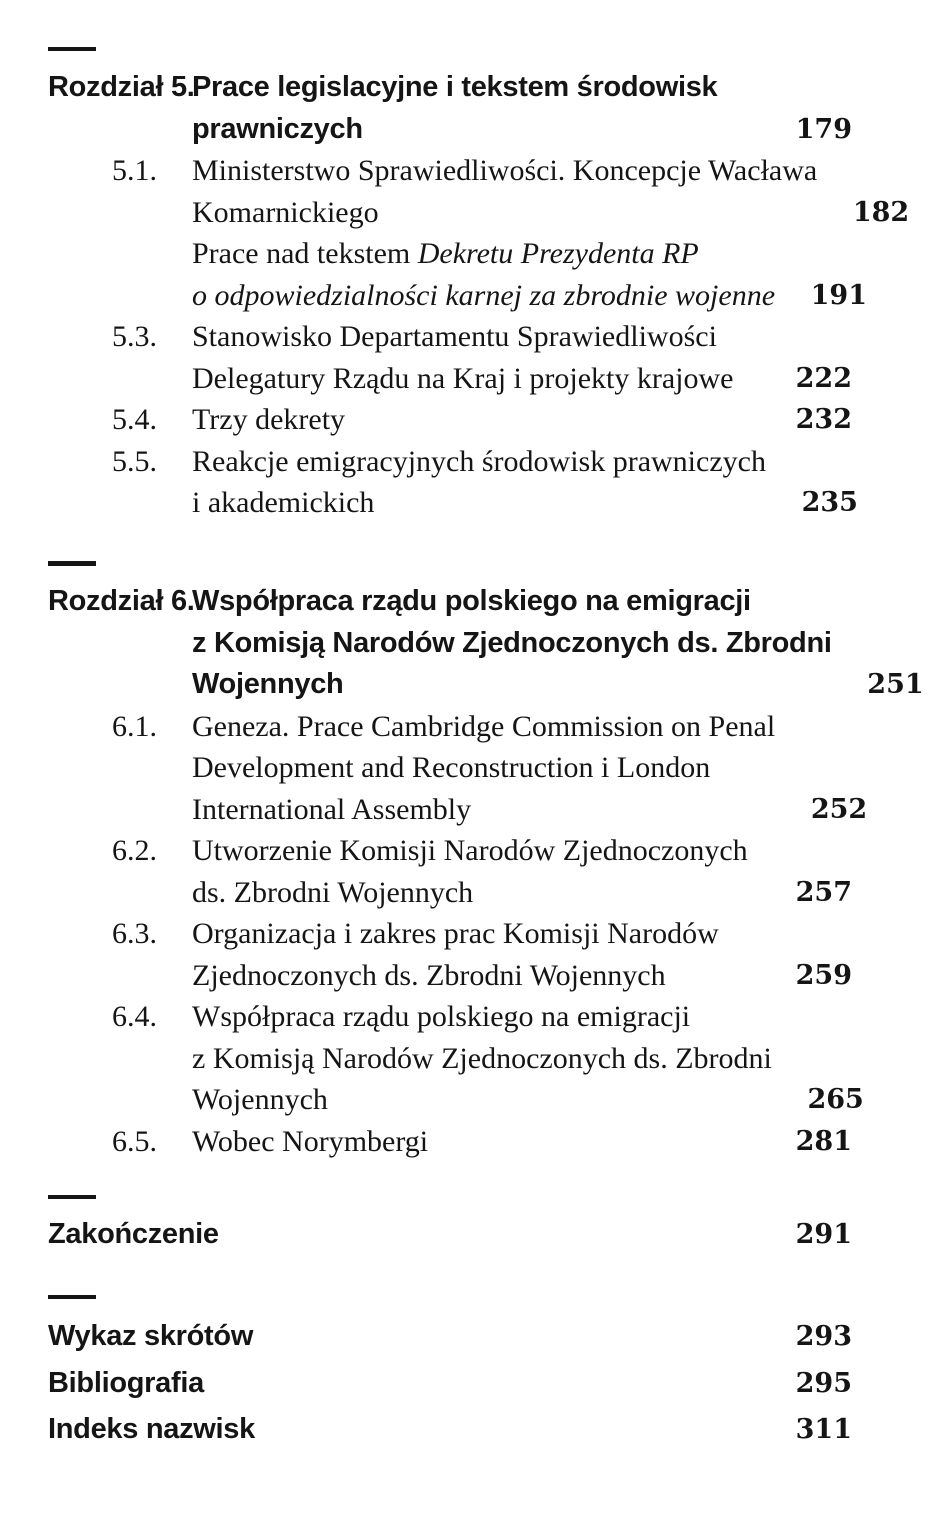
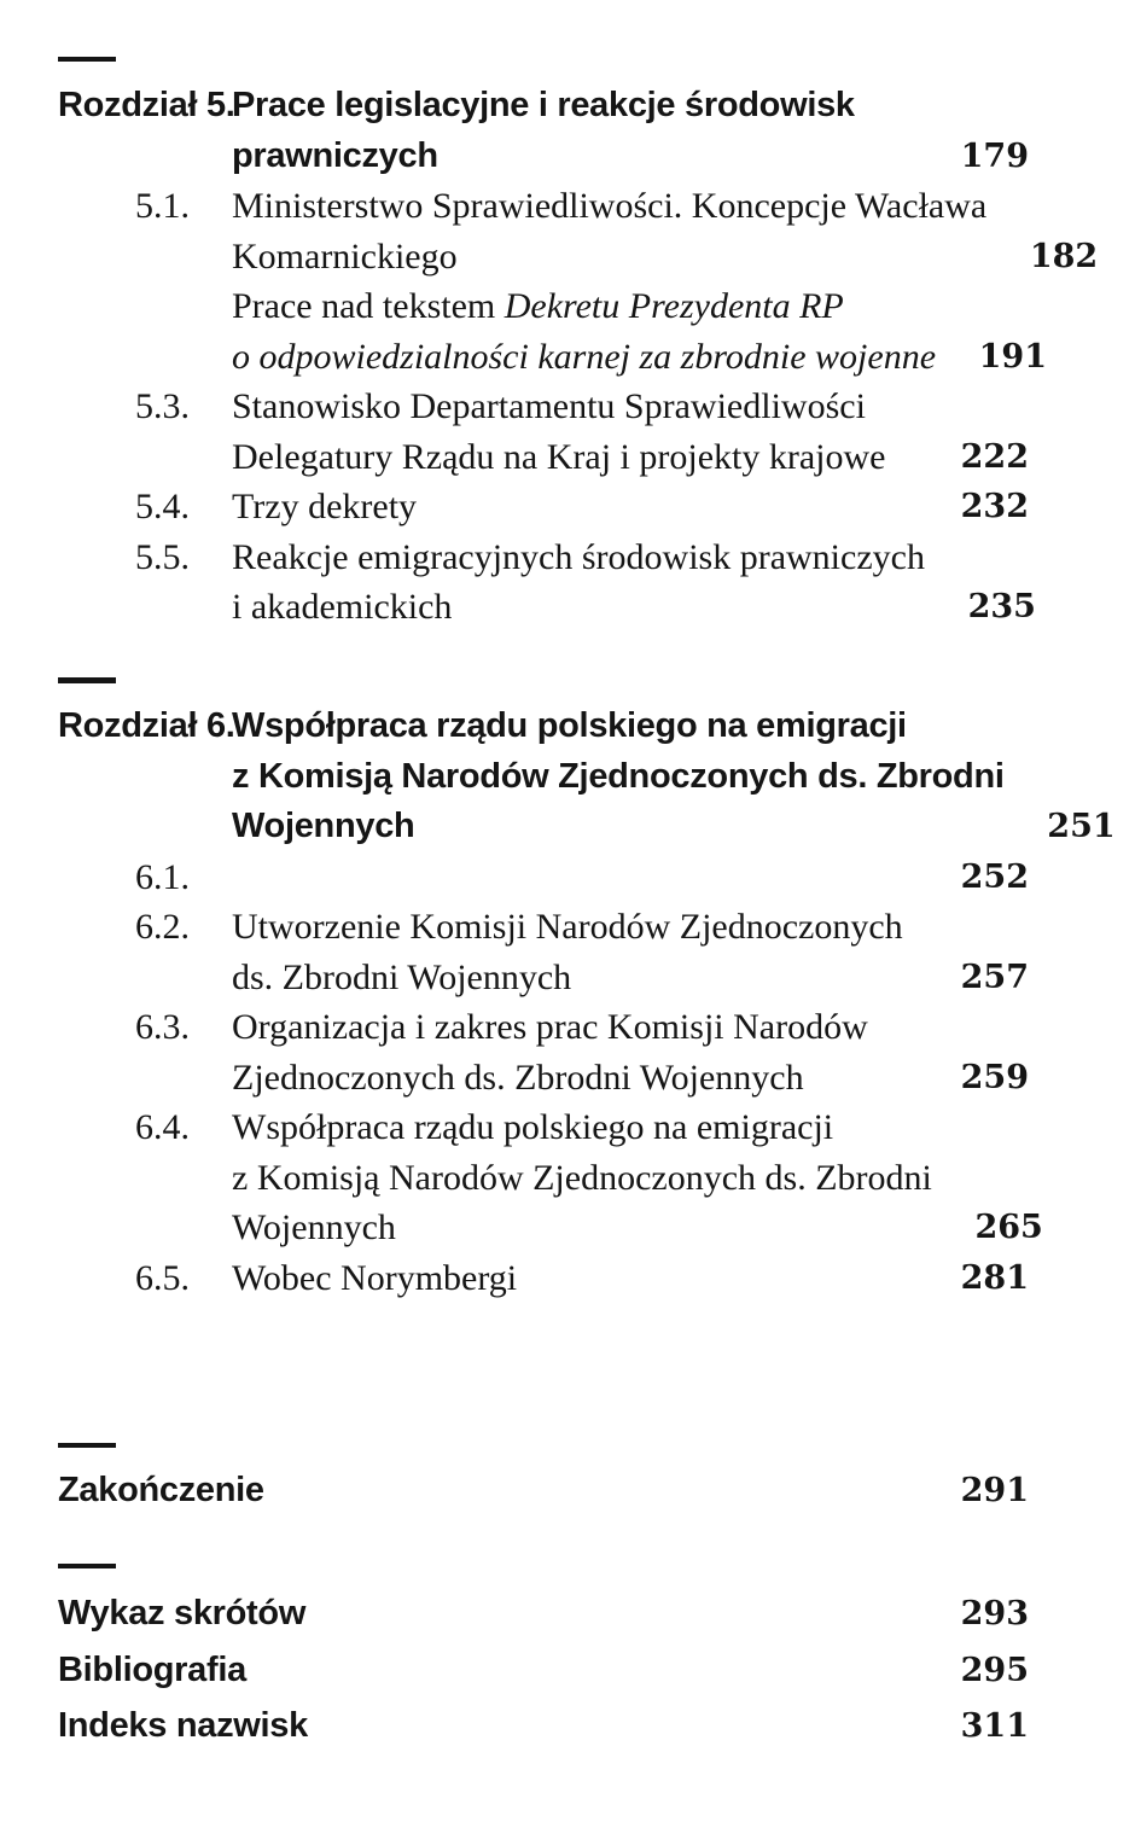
  Rozdział 5.
- Prace legislacyjne i tekstem środowisk
+ Prace legislacyjne i reakcje środowisk
  prawniczych
  179
  5.1.
  Ministerstwo Sprawiedliwości. Koncepcje Wacława
  Komarnickiego
  182
  Prace nad tekstem Dekretu Prezydenta RP
  o odpowiedzialności karnej za zbrodnie wojenne
  191
  5.3.
  Stanowisko Departamentu Sprawiedliwości
  Delegatury Rządu na Kraj i projekty krajowe
  222
  5.4.
  Trzy dekrety
  232
  5.5.
  Reakcje emigracyjnych środowisk prawniczych
  i akademickich
  235
  Rozdział 6.
  Współpraca rządu polskiego na emigracji
  z Komisją Narodów Zjednoczonych ds. Zbrodni
  Wojennych
  251
  6.1.
- Geneza. Prace Cambridge Commission on Penal
- Development and Reconstruction i London
- International Assembly
  252
  6.2.
  Utworzenie Komisji Narodów Zjednoczonych
  ds. Zbrodni Wojennych
  257
  6.3.
  Organizacja i zakres prac Komisji Narodów
  Zjednoczonych ds. Zbrodni Wojennych
  259
  6.4.
  Współpraca rządu polskiego na emigracji
  z Komisją Narodów Zjednoczonych ds. Zbrodni
  Wojennych
  265
  6.5.
  Wobec Norymbergi
  281
  Zakończenie
  291
  Wykaz skrótów
  293
  Bibliografia
  295
  Indeks nazwisk
  311
